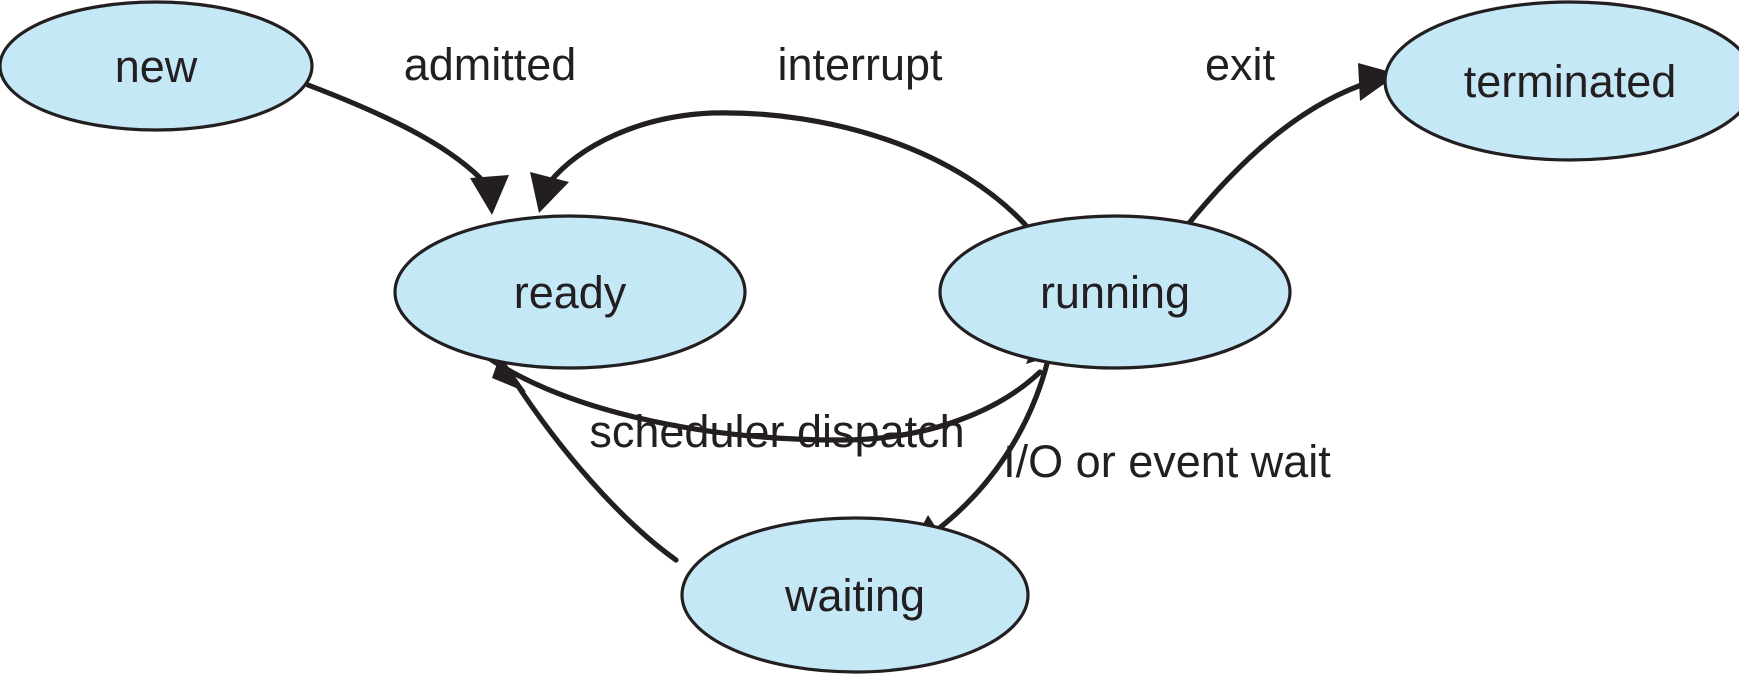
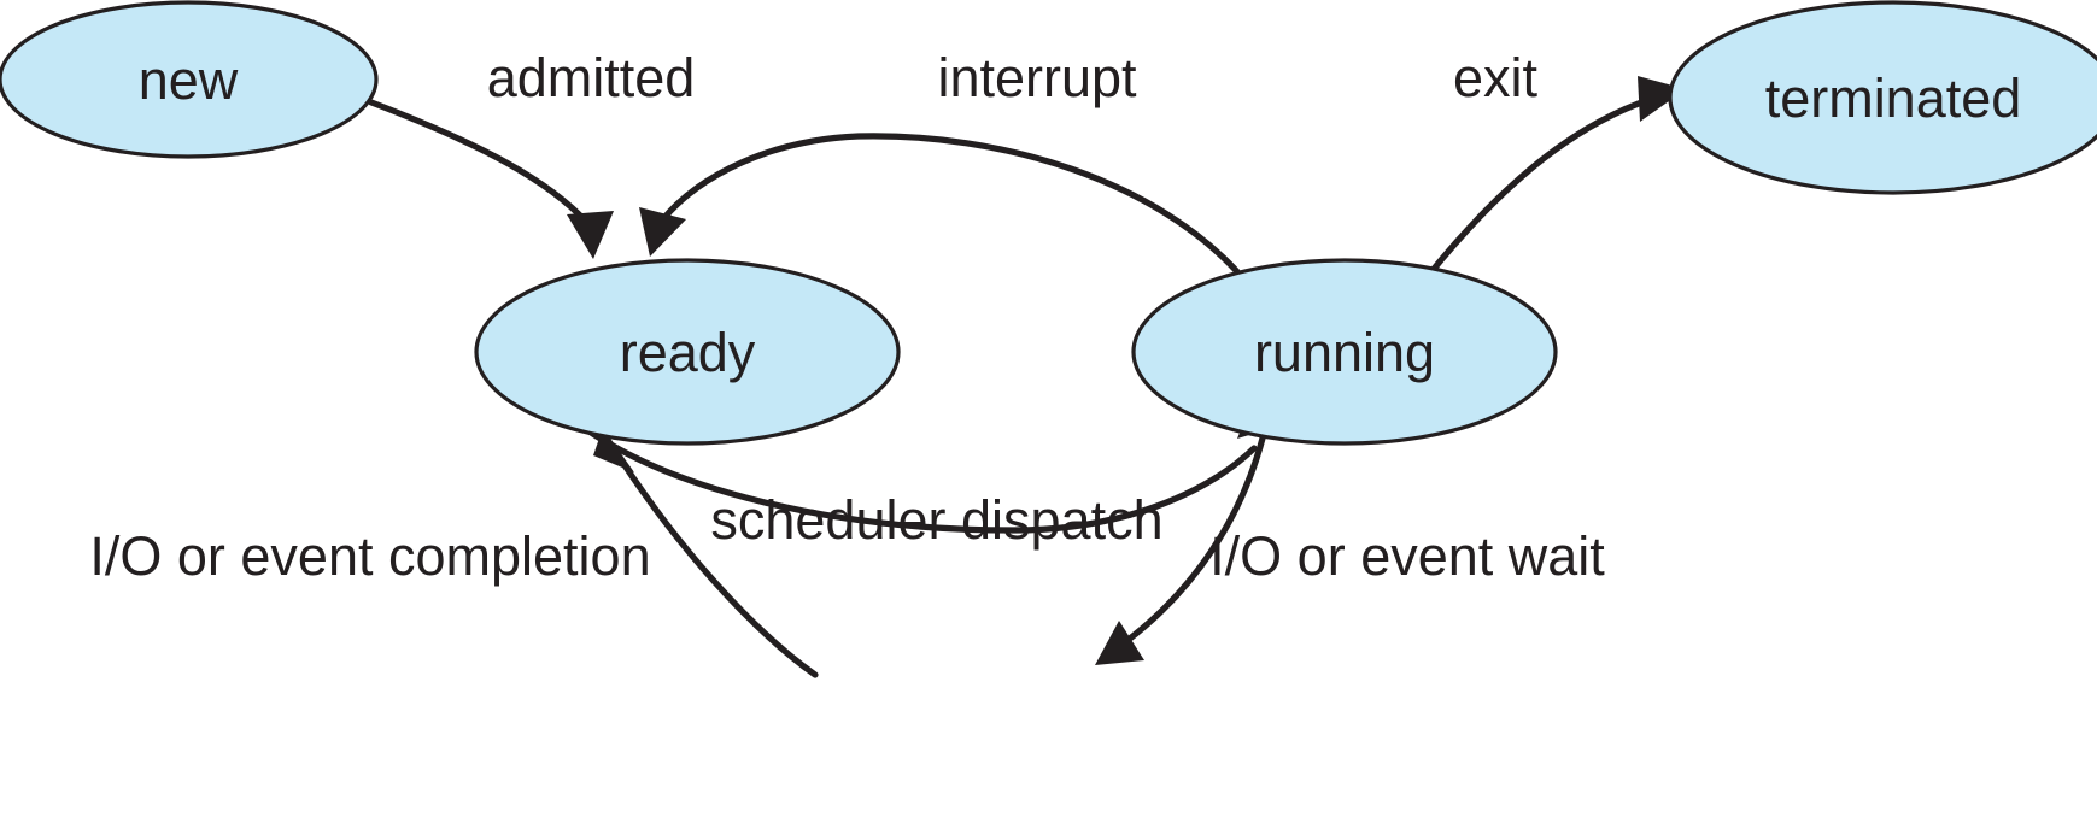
  new
  ready
  running
  terminated
- waiting
  admitted
  interrupt
  exit
  scheduler dispatch
+ I/O or event completion
  I/O or event wait
